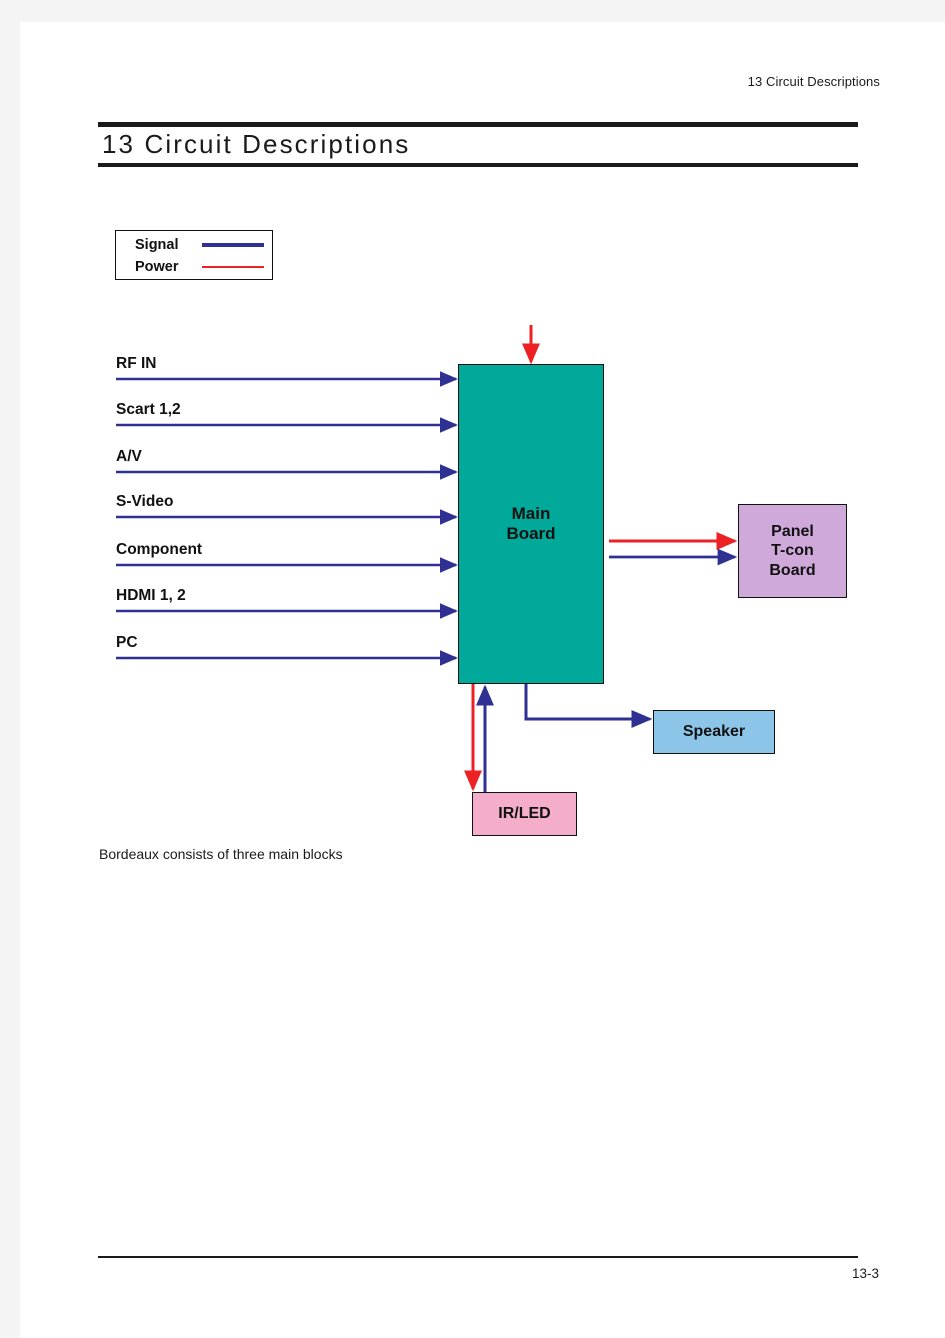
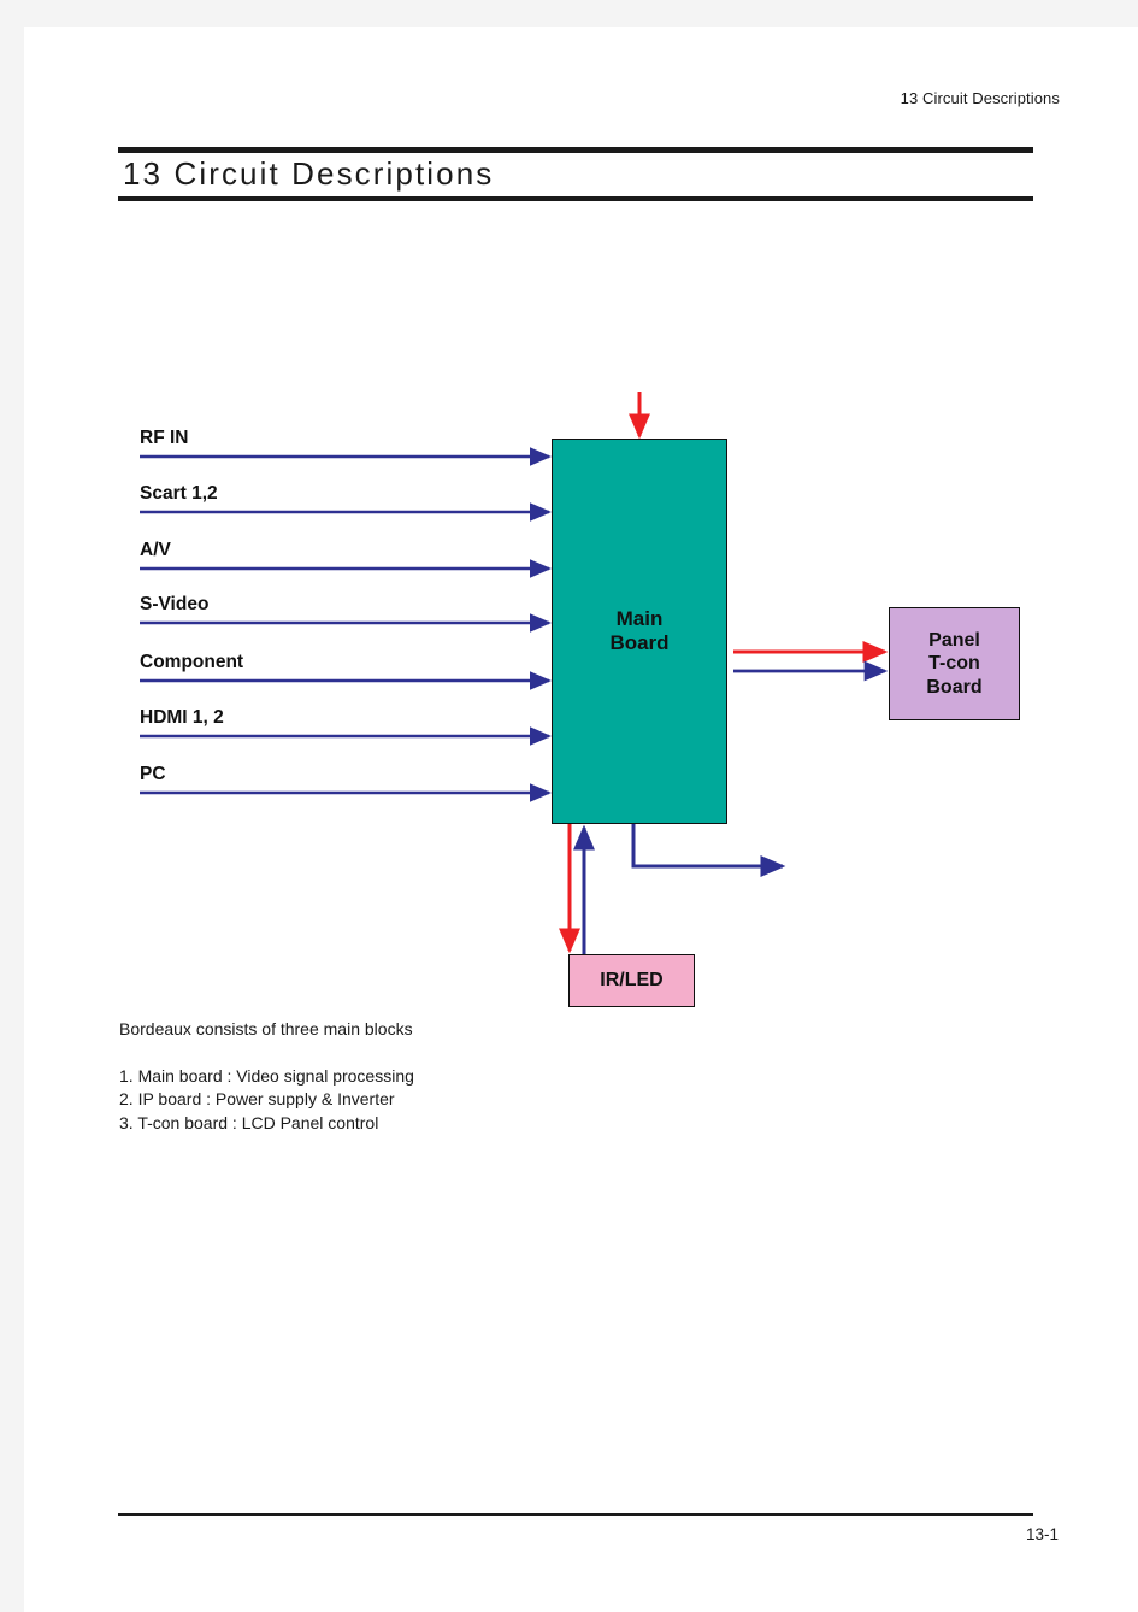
  13 Circuit Descriptions
  13 Circuit Descriptions
- Signal
- Power
  RF IN
  Scart 1,2
  A/V
  S-Video
  Component
  HDMI 1, 2
  PC
  Main
  Board
  Panel
  T-con
  Board
- Speaker
  IR/LED
  Bordeaux consists of three main blocks
+ 1. Main board : Video signal processing
+ 2. IP board : Power supply & Inverter
+ 3. T-con board : LCD Panel control
- 13-3
+ 13-1
